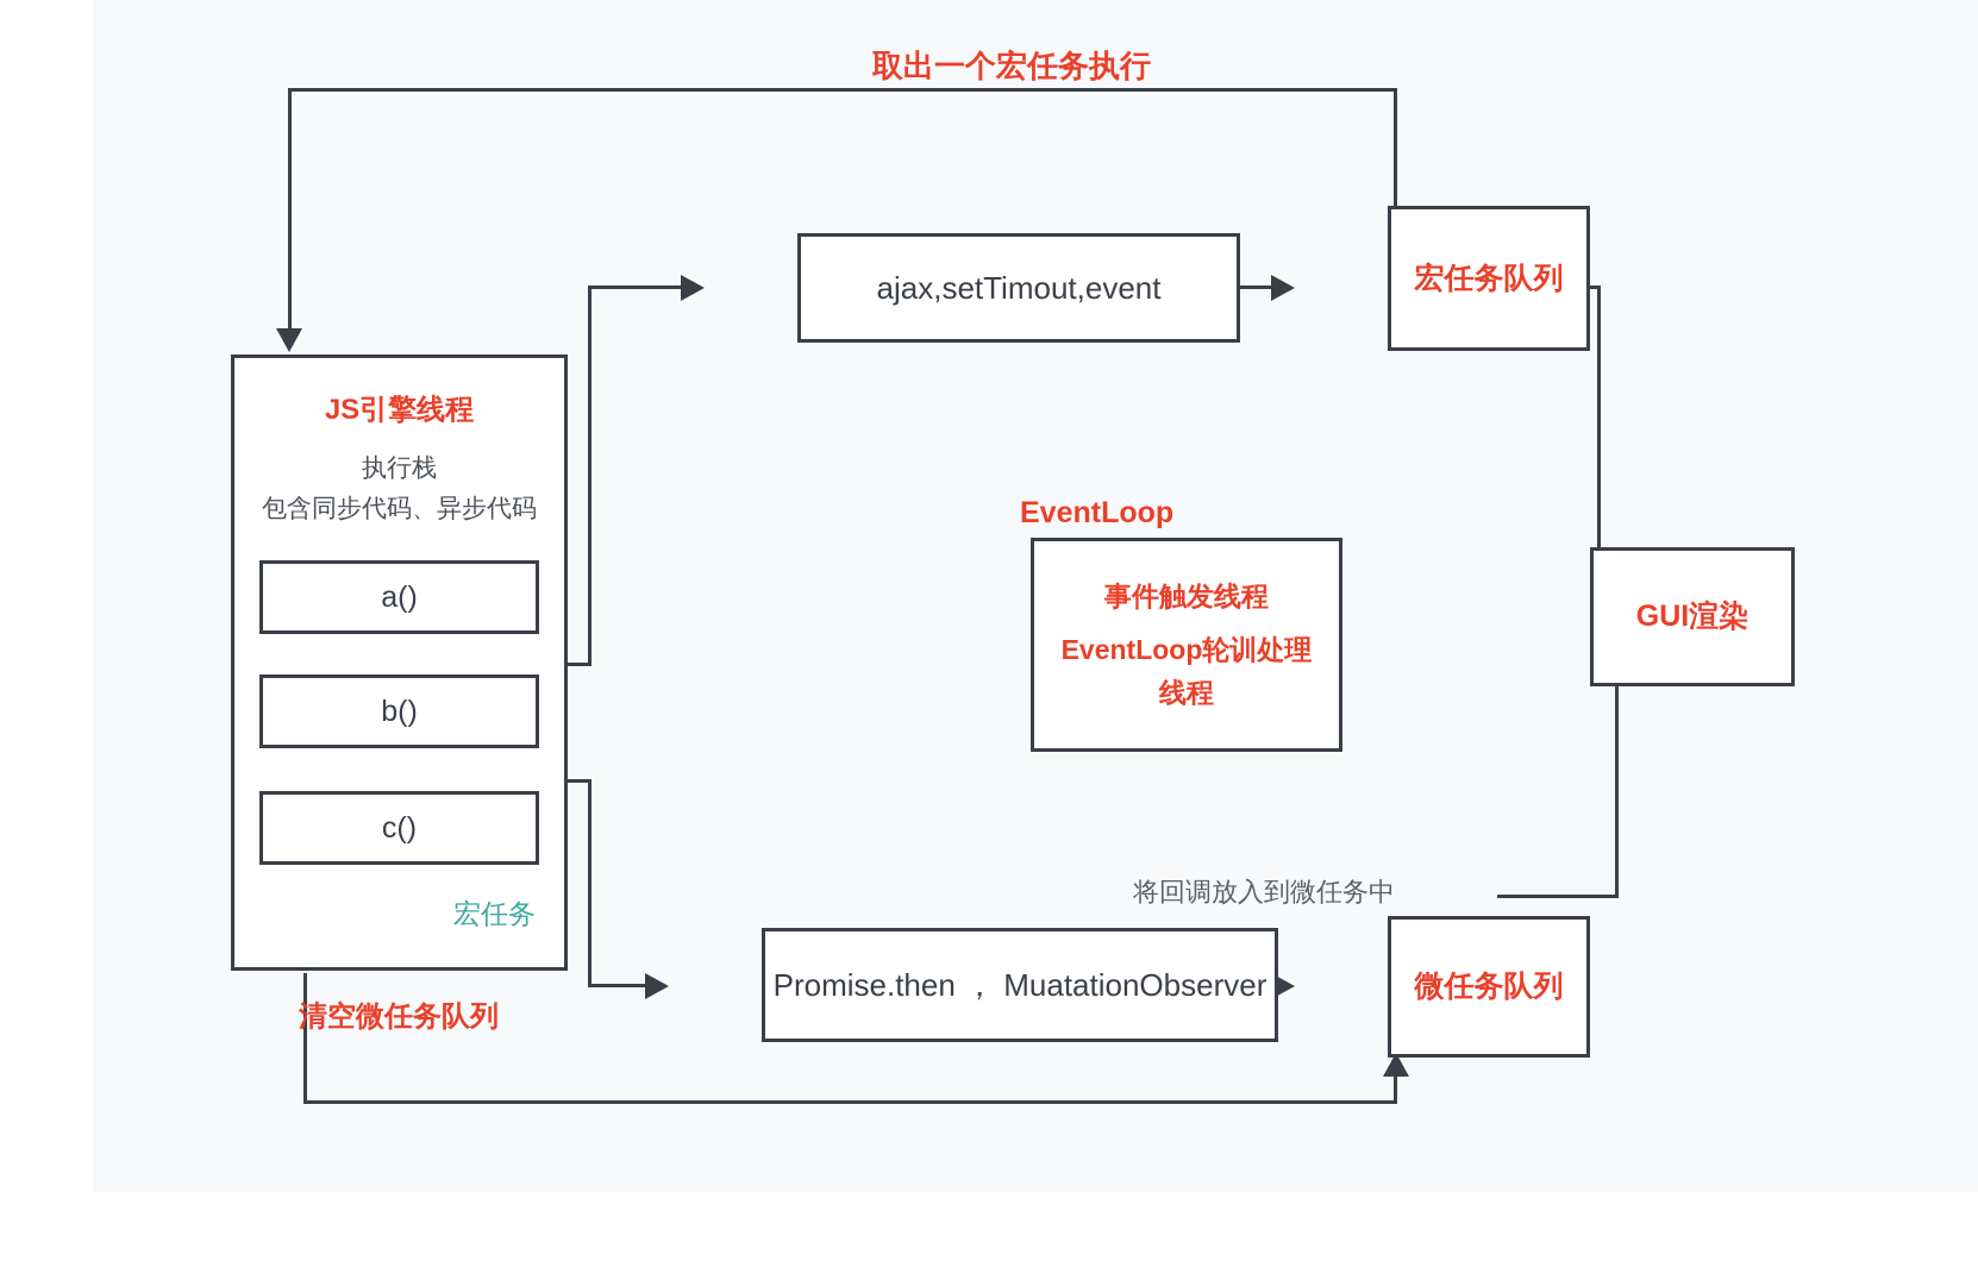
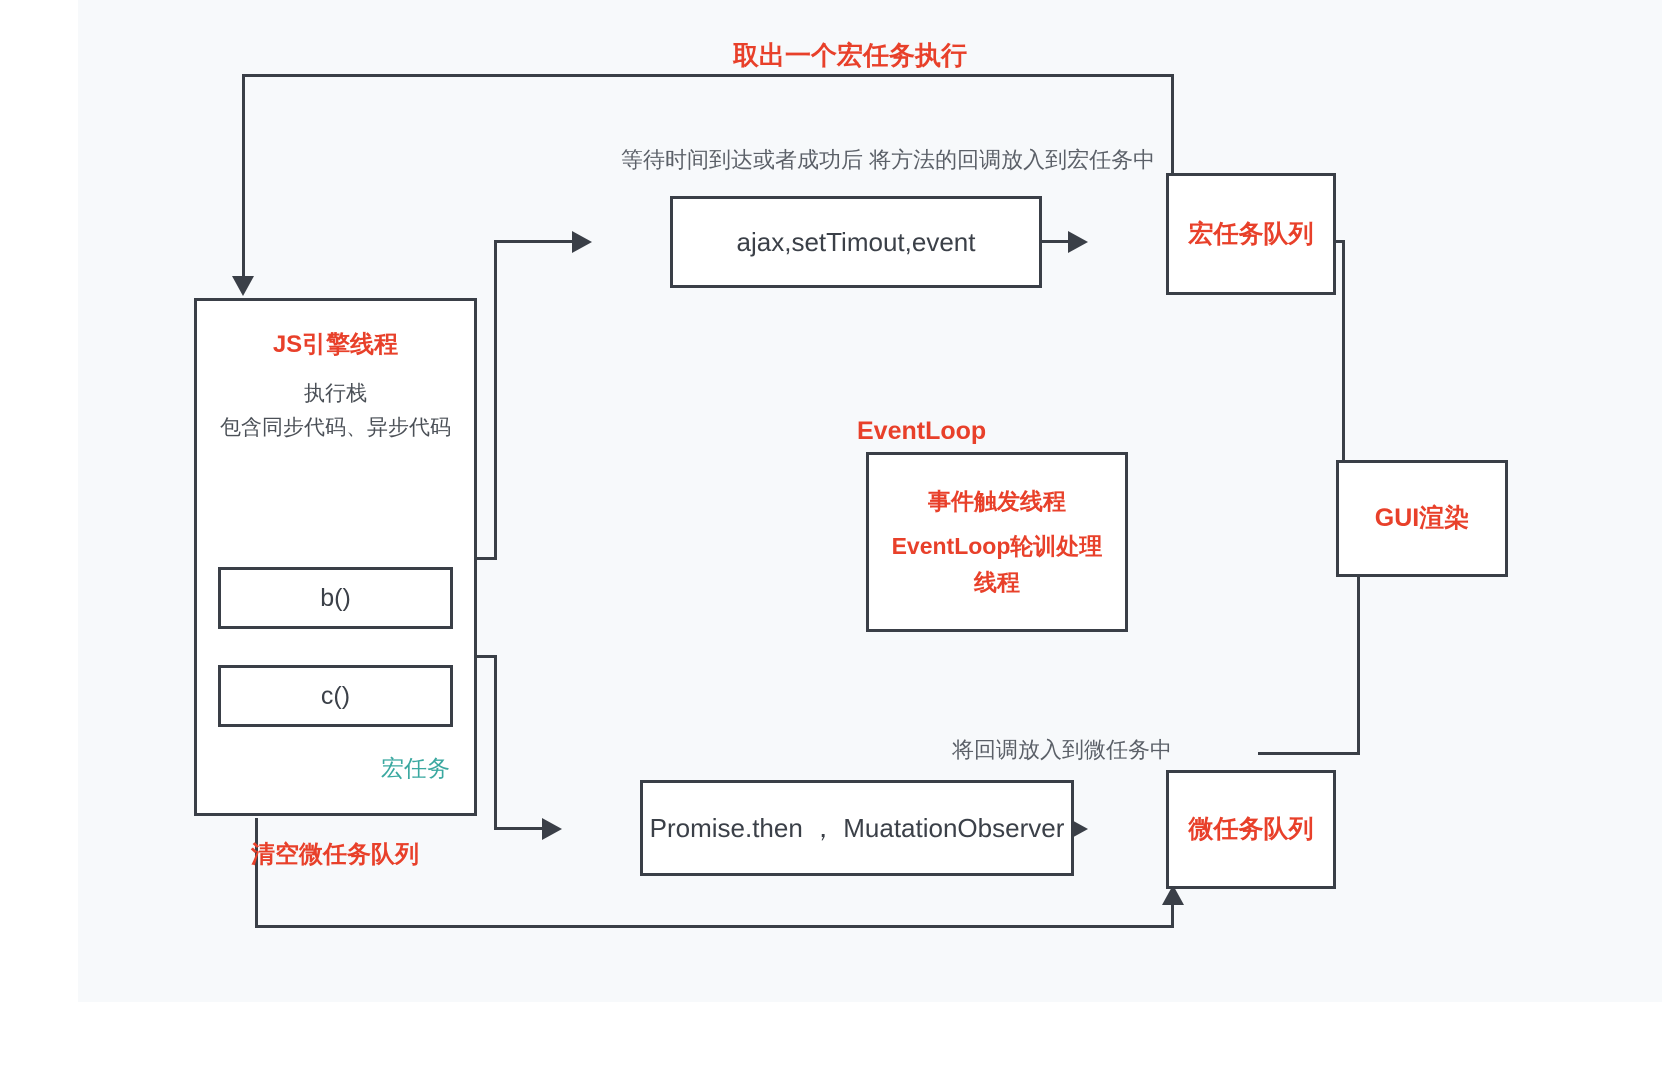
  取出一个宏任务执行
+ 等待时间到达或者成功后 将方法的回调放入到宏任务中
  ajax,setTimout,event
  宏任务队列
  JS引擎线程
  执行栈
  包含同步代码、异步代码
- a()
  b()
  c()
  宏任务
  EventLoop
  事件触发线程
  EventLoop轮训处理
  线程
  GUI渲染
  将回调放入到微任务中
  Promise.then ， MuatationObserver
  微任务队列
  清空微任务队列
